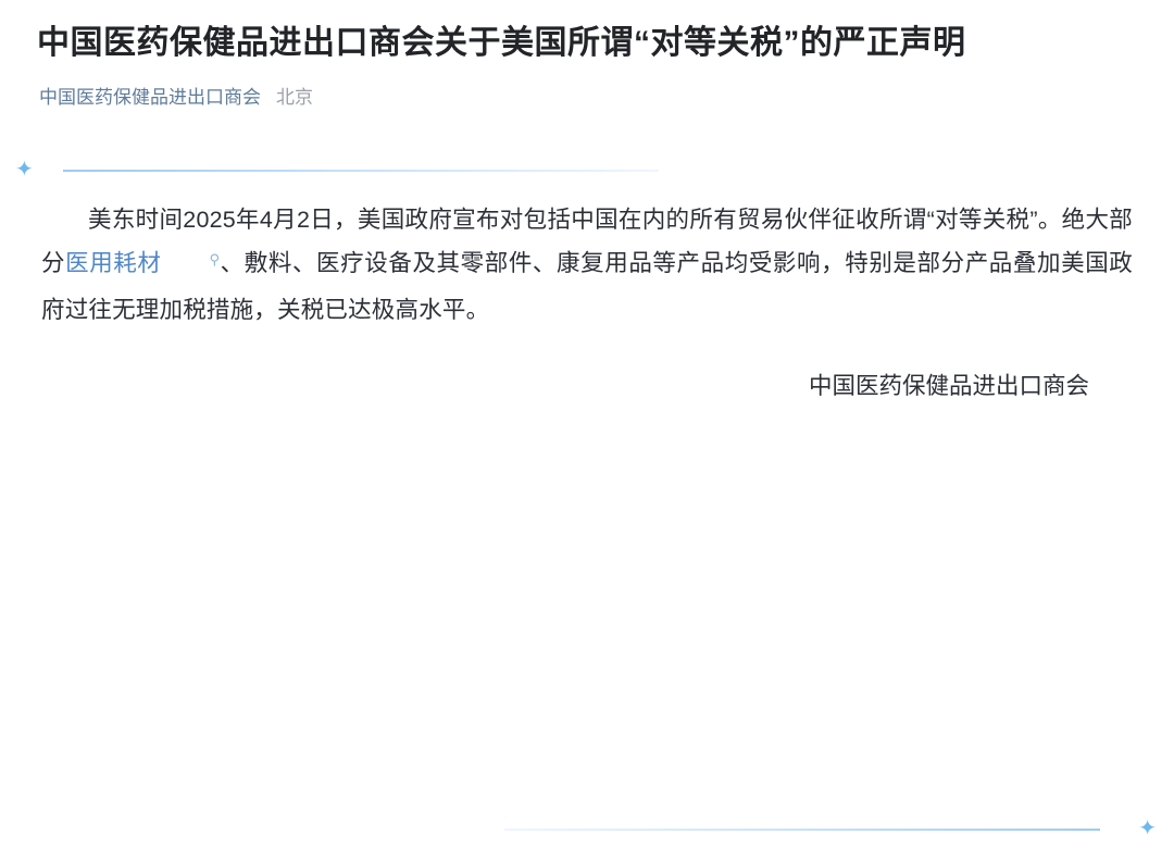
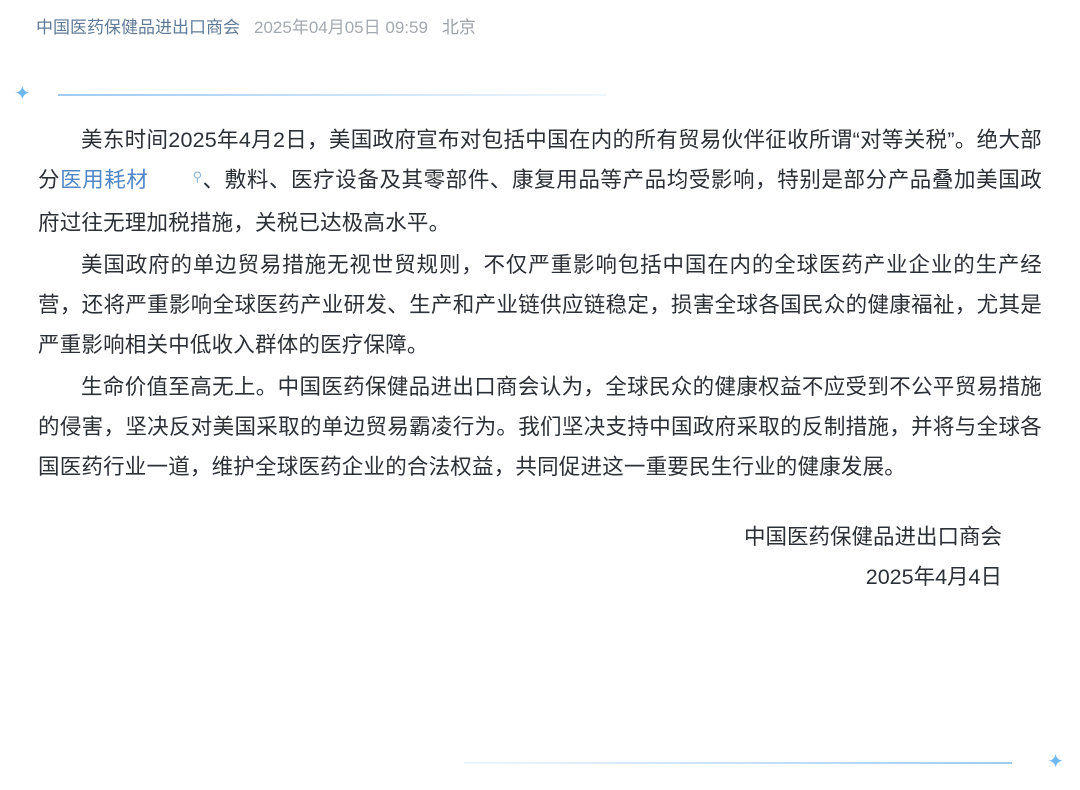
- 中国医药保健品进出口商会关于美国所谓“对等关税”的严正声明
  中国医药保健品进出口商会
+ 2025年04月05日 09:59
  北京
  ✦
  美东时间2025年4月2日，美国政府宣布对包括中国在内的所有贸易伙伴征收所谓“对等关税”。绝大部分医用耗材 ⚲、敷料、医疗设备及其零部件、康复用品等产品均受影响，特别是部分产品叠加美国政府过往无理加税措施，关税已达极高水平。
+ 美国政府的单边贸易措施无视世贸规则，不仅严重影响包括中国在内的全球医药产业企业的生产经营，还将严重影响全球医药产业研发、生产和产业链供应链稳定，损害全球各国民众的健康福祉，尤其是严重影响相关中低收入群体的医疗保障。
+ 生命价值至高无上。中国医药保健品进出口商会认为，全球民众的健康权益不应受到不公平贸易措施的侵害，坚决反对美国采取的单边贸易霸凌行为。我们坚决支持中国政府采取的反制措施，并将与全球各国医药行业一道，维护全球医药企业的合法权益，共同促进这一重要民生行业的健康发展。
  中国医药保健品进出口商会
+ 2025年4月4日
  ✦
